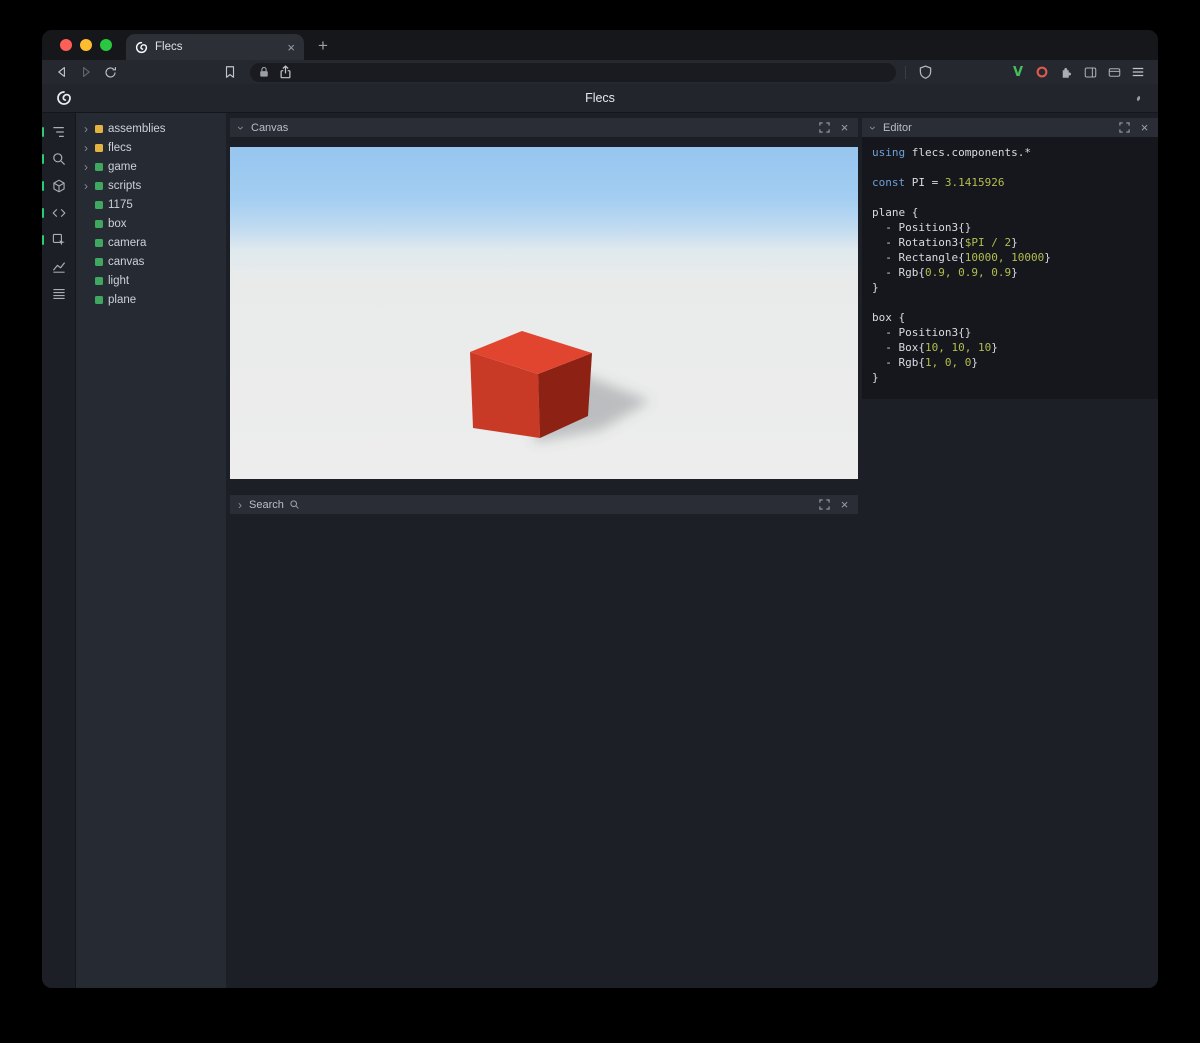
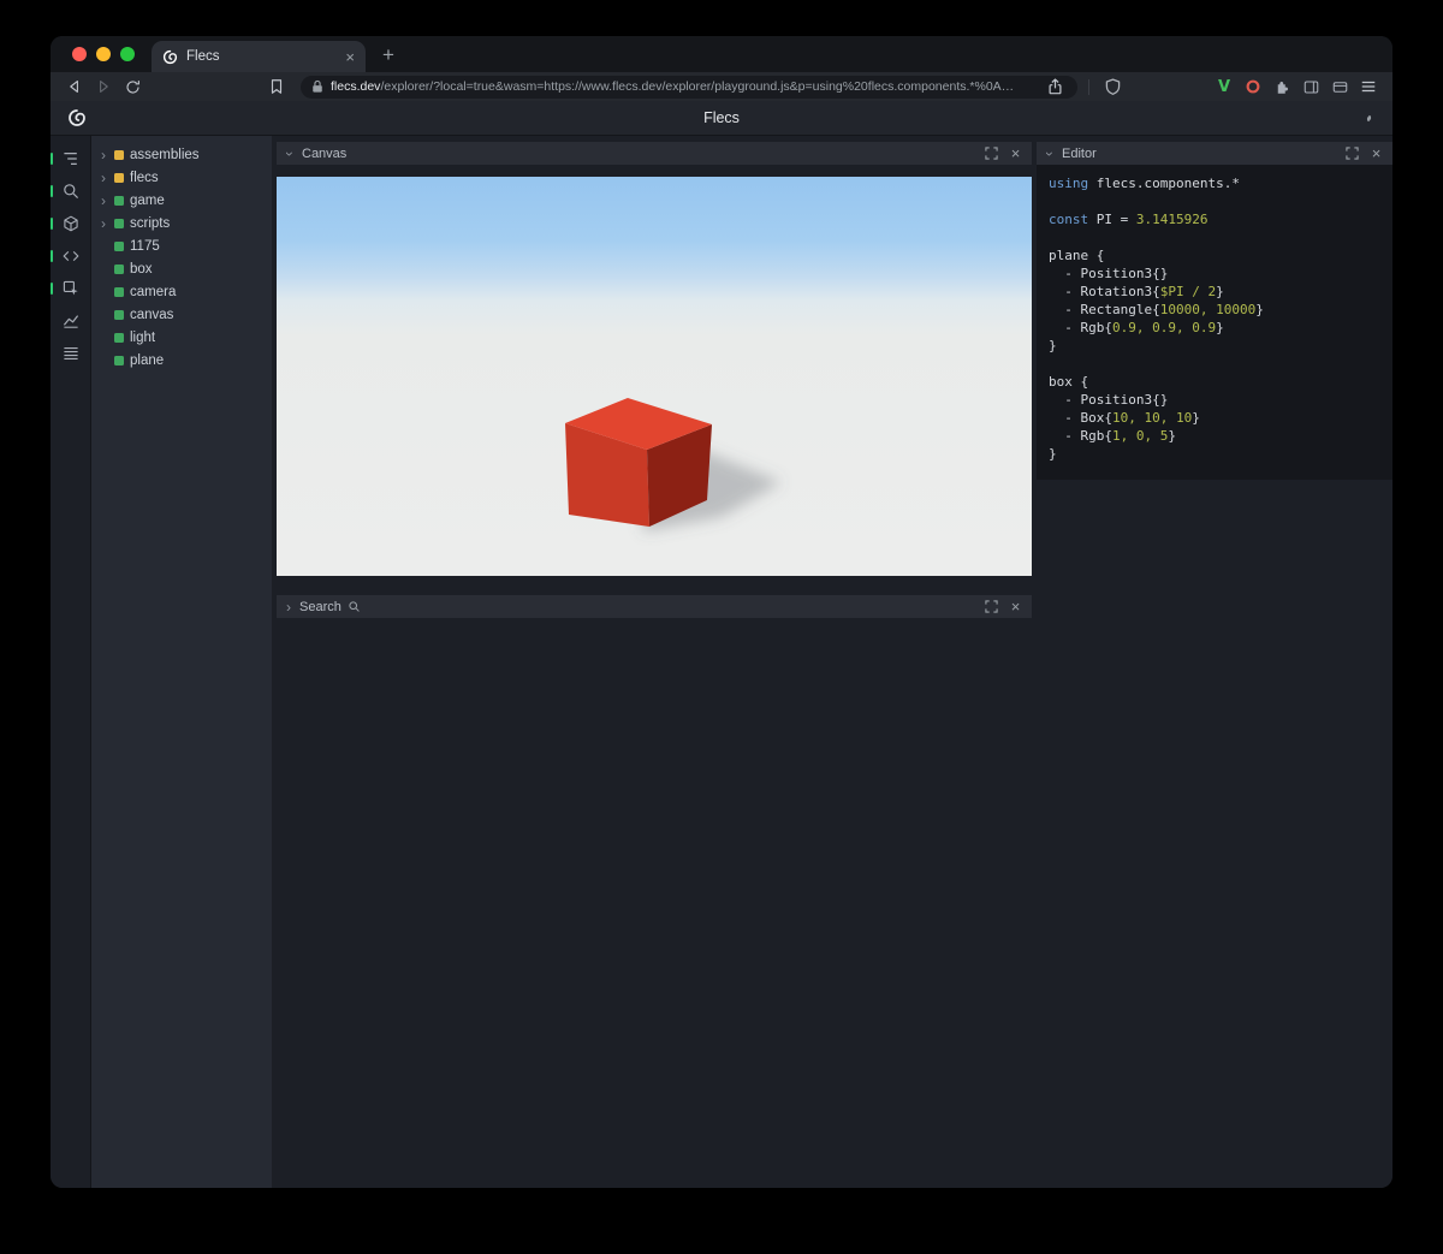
  Flecs
  ×
  +
+ flecs.dev/explorer/?local=true&wasm=https://www.flecs.dev/explorer/playground.js&p=using%20flecs.components.*%0A…
  V
  Flecs
  ›
  assemblies
  ›
  flecs
  ›
  game
  ›
  scripts
  1175
  box
  camera
  canvas
  light
  plane
  Canvas
  ×
  ›
  Search
  ×
  Editor
  ×
  using flecs.components.*
  const PI = 3.1415926
  plane {
  - Position3{}
  - Rotation3{$PI / 2}
  - Rectangle{10000, 10000}
  - Rgb{0.9, 0.9, 0.9}
  }
  box {
  - Position3{}
  - Box{10, 10, 10}
- - Rgb{1, 0, 0}
+ - Rgb{1, 0, 5}
  }
